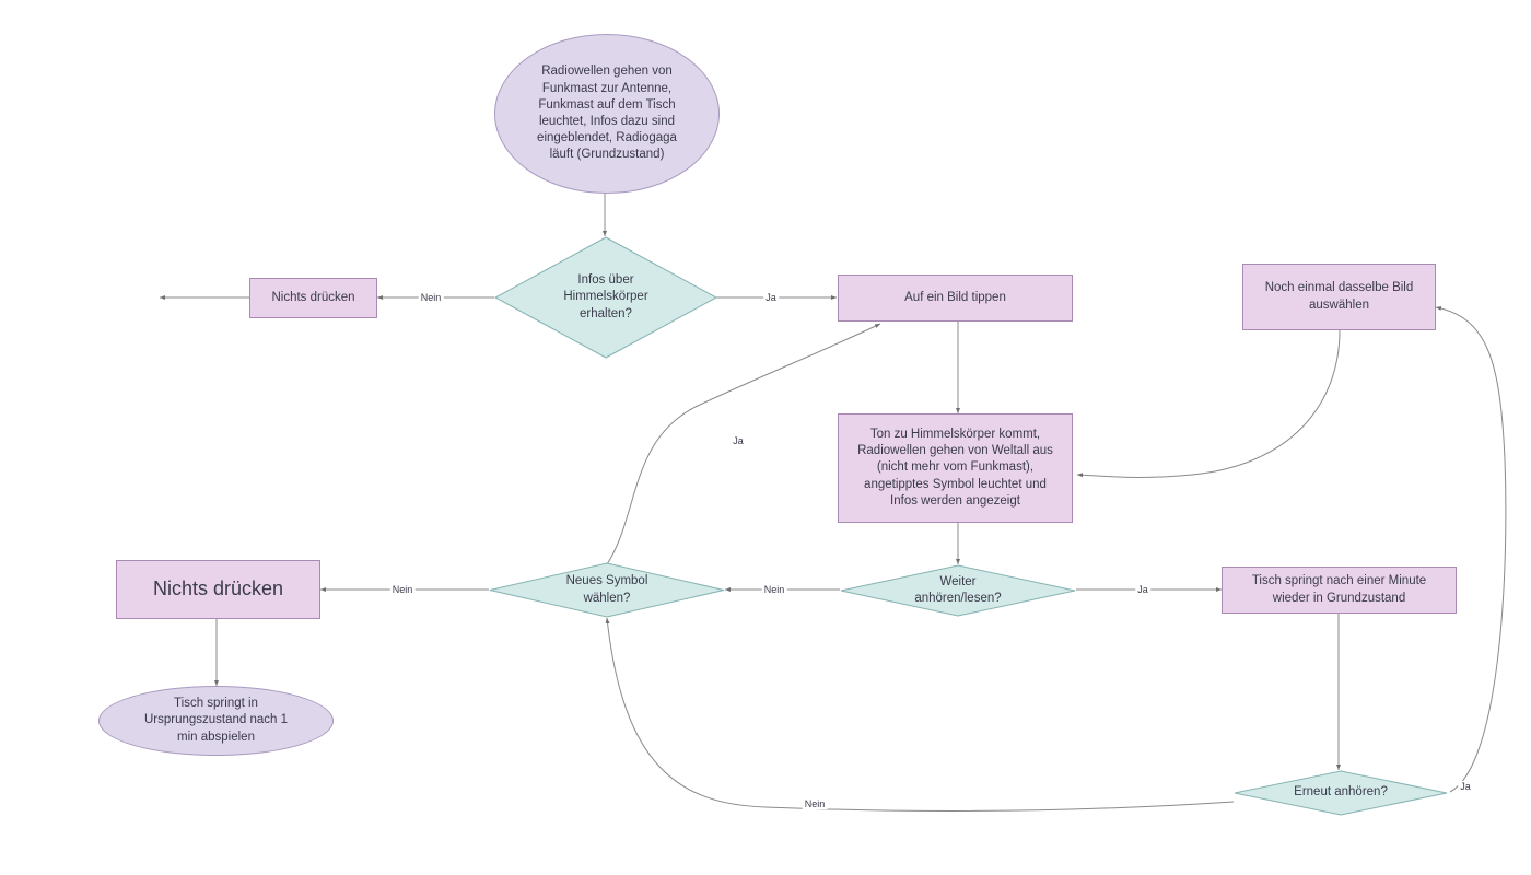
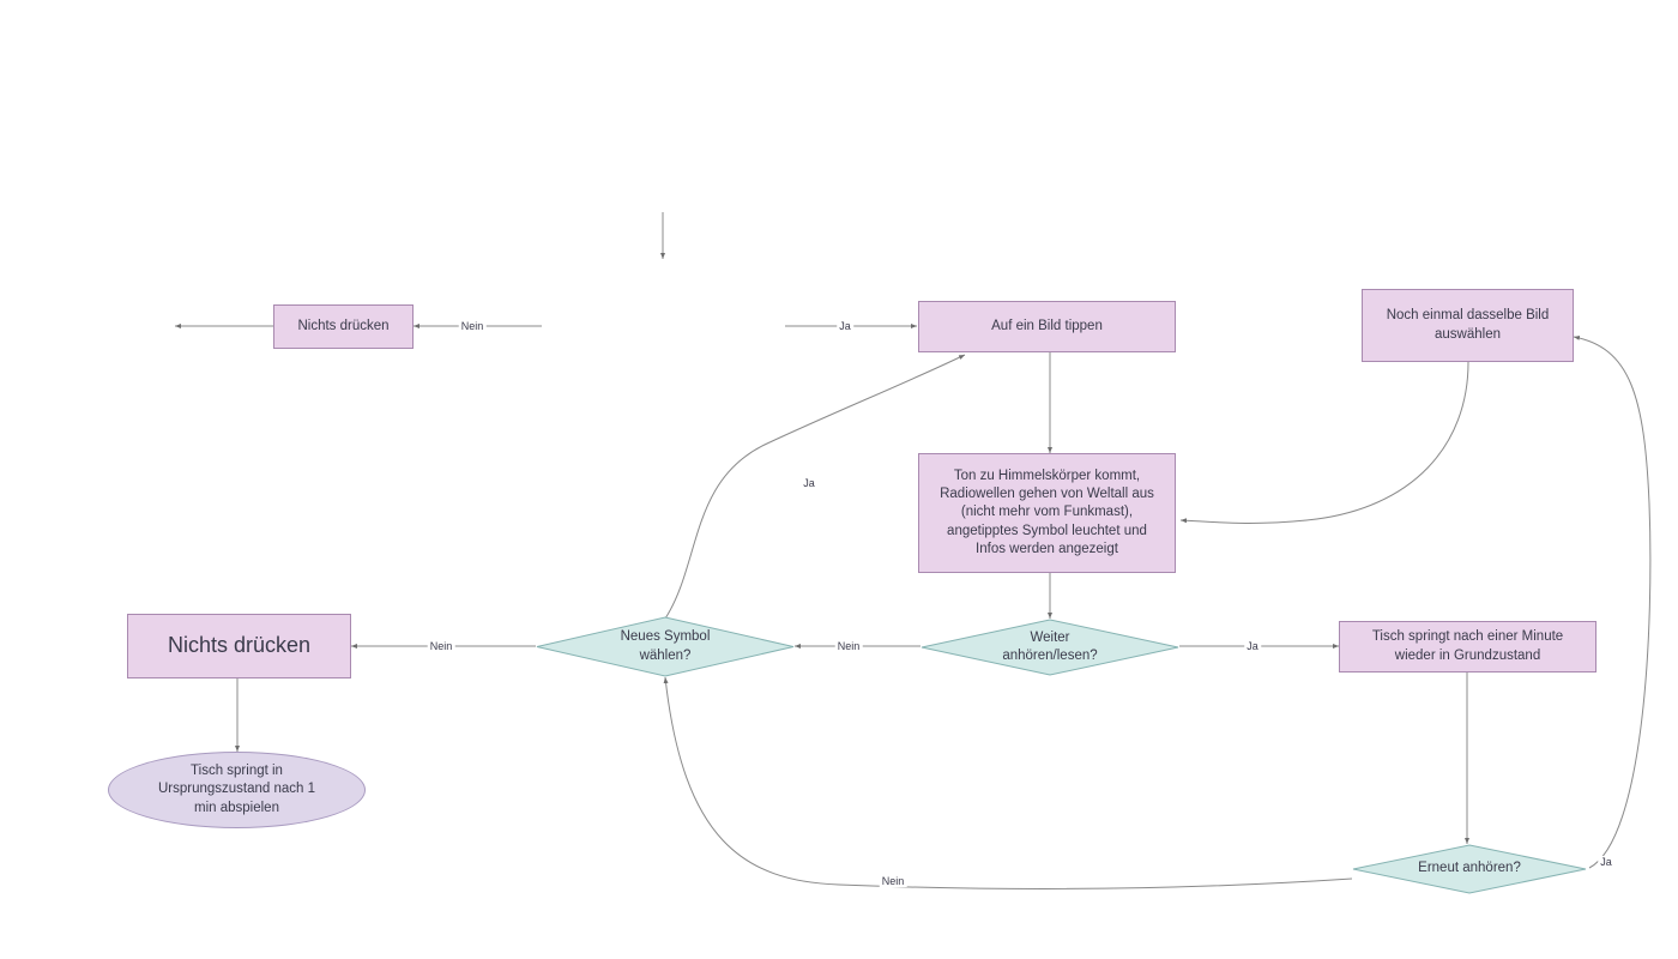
- Radiowellen gehen von
- Funkmast zur Antenne,
- Funkmast auf dem Tisch
- leuchtet, Infos dazu sind
- eingeblendet, Radiogaga
- läuft (Grundzustand)
- Infos über
- Himmelskörper
- erhalten?
  Nichts drücken
  Auf ein Bild tippen
  Noch einmal dasselbe Bild
  auswählen
  Ton zu Himmelskörper kommt,
  Radiowellen gehen von Weltall aus
  (nicht mehr vom Funkmast),
  angetipptes Symbol leuchtet und
  Infos werden angezeigt
  Nichts drücken
  Neues Symbol
  wählen?
  Weiter
  anhören/lesen?
  Tisch springt nach einer Minute
  wieder in Grundzustand
  Tisch springt in
  Ursprungszustand nach 1
  min abspielen
  Erneut anhören?
  Nein
  Ja
  Ja
  Nein
  Nein
  Ja
  Nein
  Ja
